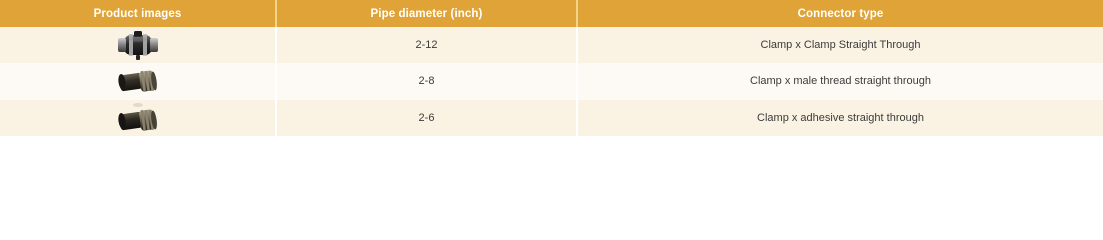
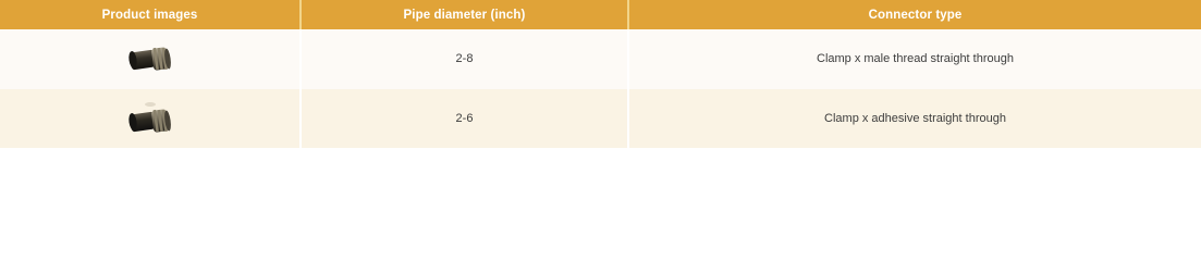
  Product images	Pipe diameter (inch)	Connector type
- 	2-12	Clamp x Clamp Straight Through
  	2-8	Clamp x male thread straight through
  	2-6	Clamp x adhesive straight through
